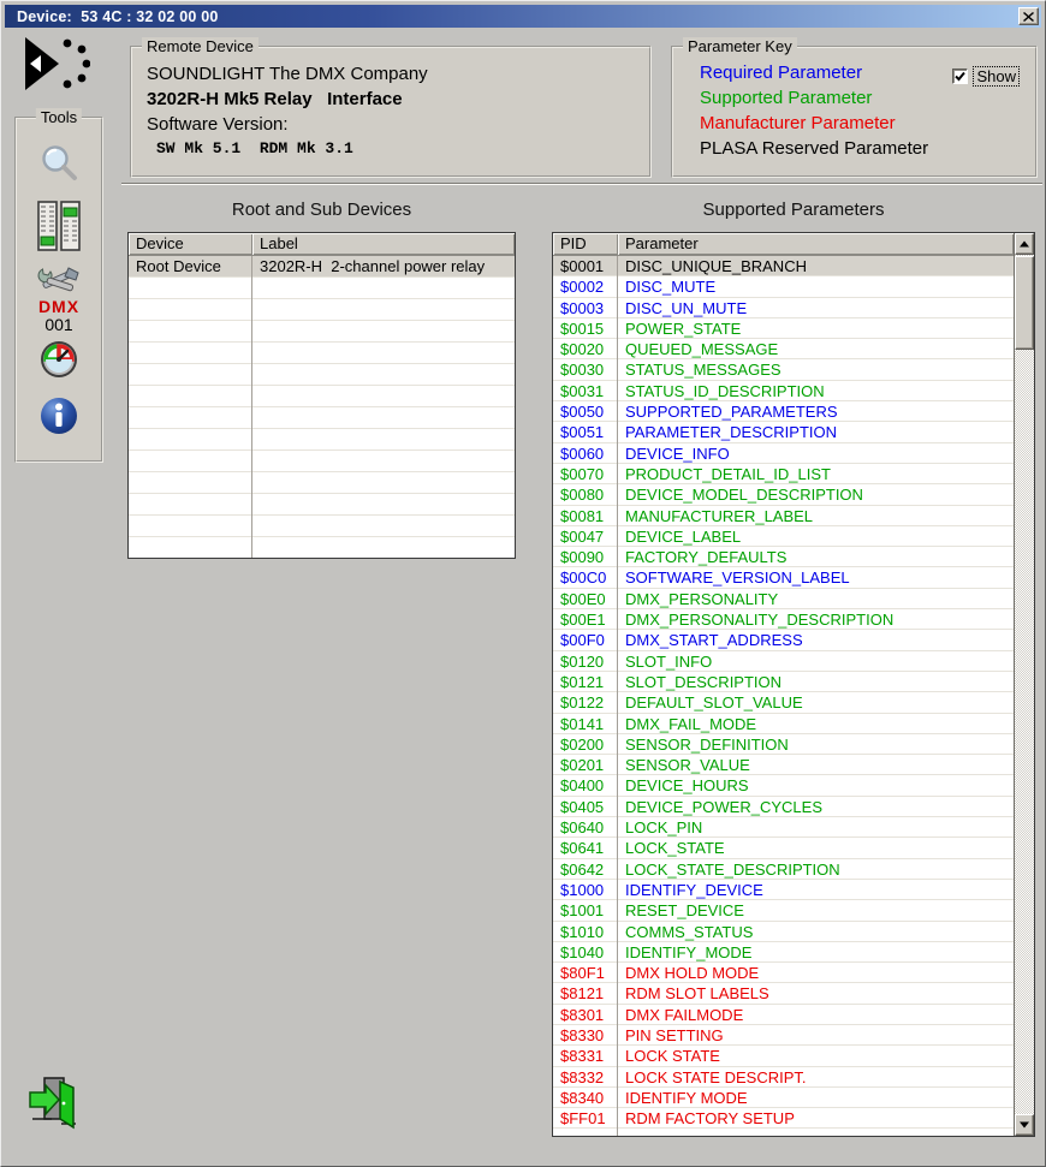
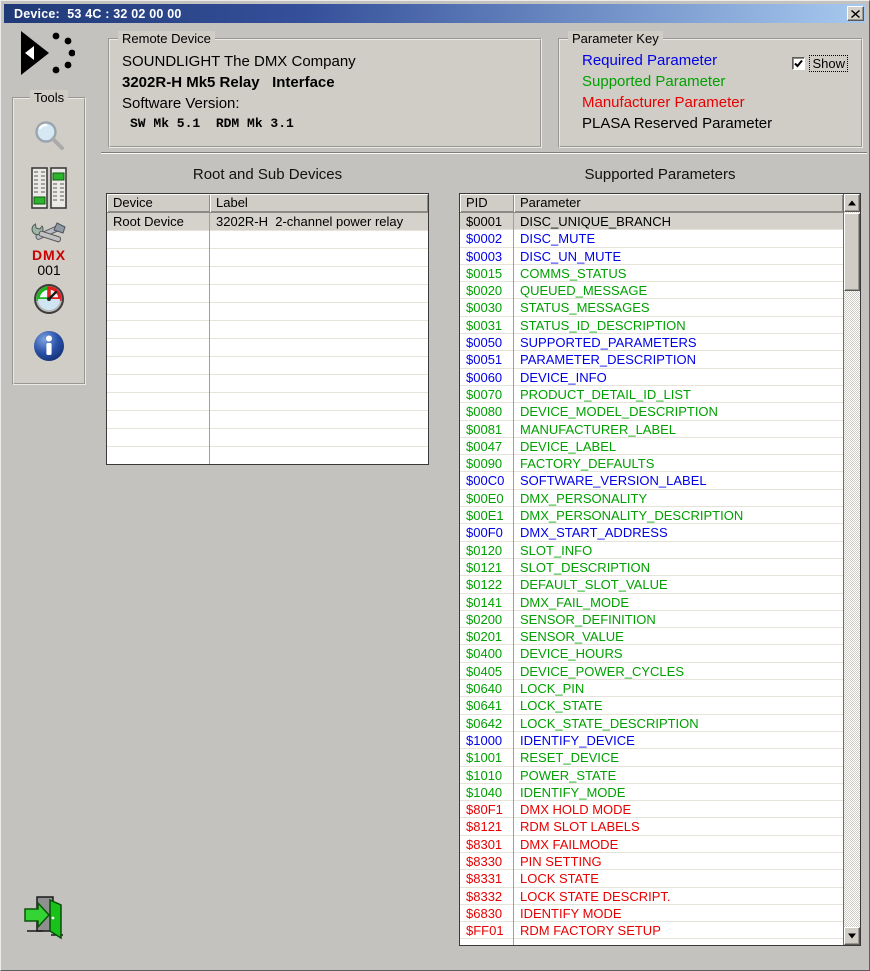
  Device: 53 4C : 32 02 00 00
  Remote Device
  SOUNDLIGHT The DMX Company
  3202R-H Mk5 Relay Interface
  Software Version:
  SW Mk 5.1 RDM Mk 3.1
  Parameter Key
  Required Parameter
  Supported Parameter
  Manufacturer Parameter
  PLASA Reserved Parameter
  Show
  Tools
  DMX
  001
  Root and Sub Devices
  Supported Parameters
  Device
  Label
  Root Device
  3202R-H 2-channel power relay
  PID
  Parameter
  $0001
  DISC_UNIQUE_BRANCH
  $0002
  DISC_MUTE
  $0003
  DISC_UN_MUTE
  $0015
- POWER_STATE
+ COMMS_STATUS
  $0020
  QUEUED_MESSAGE
  $0030
  STATUS_MESSAGES
  $0031
  STATUS_ID_DESCRIPTION
  $0050
  SUPPORTED_PARAMETERS
  $0051
  PARAMETER_DESCRIPTION
  $0060
  DEVICE_INFO
  $0070
  PRODUCT_DETAIL_ID_LIST
  $0080
  DEVICE_MODEL_DESCRIPTION
  $0081
  MANUFACTURER_LABEL
  $0047
  DEVICE_LABEL
  $0090
  FACTORY_DEFAULTS
  $00C0
  SOFTWARE_VERSION_LABEL
  $00E0
  DMX_PERSONALITY
  $00E1
  DMX_PERSONALITY_DESCRIPTION
  $00F0
  DMX_START_ADDRESS
  $0120
  SLOT_INFO
  $0121
  SLOT_DESCRIPTION
  $0122
  DEFAULT_SLOT_VALUE
  $0141
  DMX_FAIL_MODE
  $0200
  SENSOR_DEFINITION
  $0201
  SENSOR_VALUE
  $0400
  DEVICE_HOURS
  $0405
  DEVICE_POWER_CYCLES
  $0640
  LOCK_PIN
  $0641
  LOCK_STATE
  $0642
  LOCK_STATE_DESCRIPTION
  $1000
  IDENTIFY_DEVICE
  $1001
  RESET_DEVICE
  $1010
- COMMS_STATUS
+ POWER_STATE
  $1040
  IDENTIFY_MODE
  $80F1
  DMX HOLD MODE
  $8121
  RDM SLOT LABELS
  $8301
  DMX FAILMODE
  $8330
  PIN SETTING
  $8331
  LOCK STATE
  $8332
  LOCK STATE DESCRIPT.
- $8340
+ $6830
  IDENTIFY MODE
  $FF01
  RDM FACTORY SETUP
